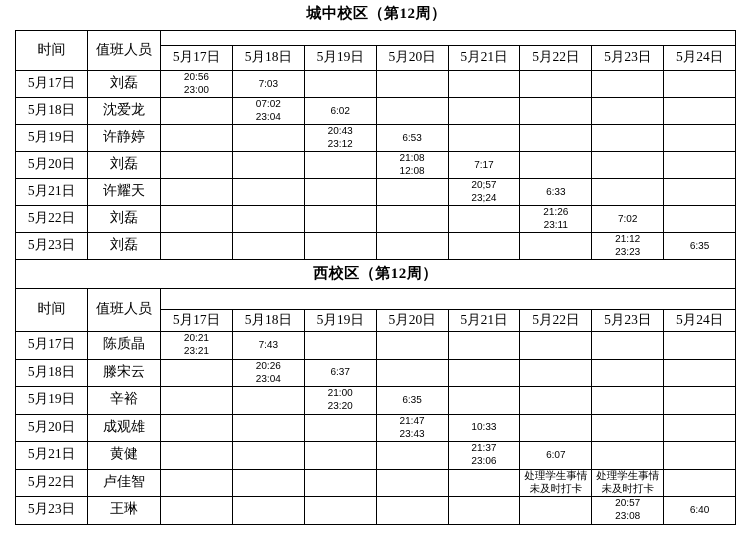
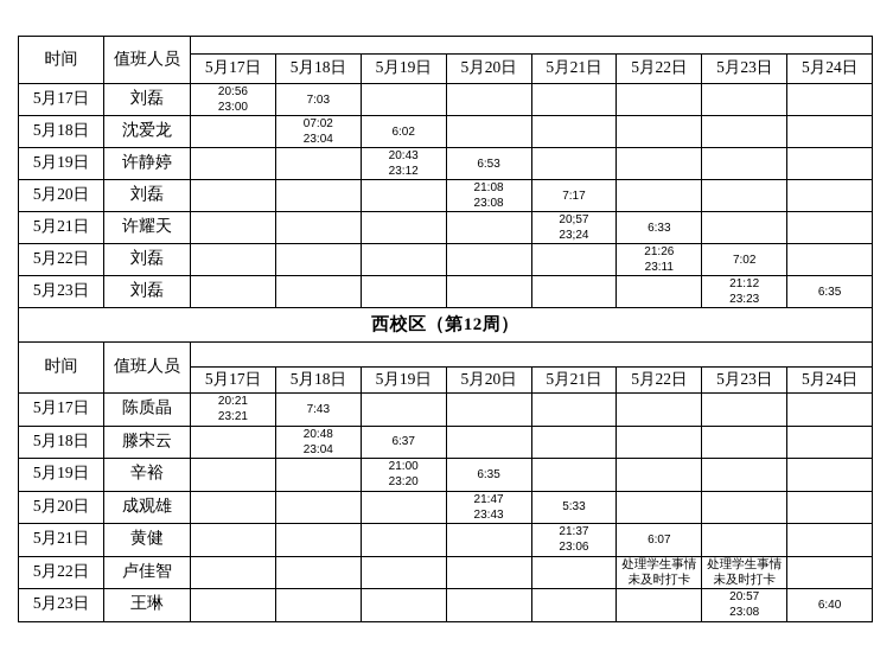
- 城中校区（第12周）
  时间	值班人员
  5月17日	5月18日	5月19日	5月20日	5月21日	5月22日	5月23日	5月24日
  5月17日	刘磊	20:56 23:00	7:03
  5月18日	沈爱龙		07:02 23:04	6:02
  5月19日	许静婷			20:43 23:12	6:53
- 5月20日	刘磊				21:08 12:08	7:17
+ 5月20日	刘磊				21:08 23:08	7:17
  5月21日	许耀天					20;57 23;24	6:33
  5月22日	刘磊						21:26 23:11	7:02
  5月23日	刘磊							21:12 23:23	6:35
  西校区（第12周）
  时间	值班人员
  5月17日	5月18日	5月19日	5月20日	5月21日	5月22日	5月23日	5月24日
  5月17日	陈质晶	20:21 23:21	7:43
- 5月18日	滕宋云		20:26 23:04	6:37
+ 5月18日	滕宋云		20:48 23:04	6:37
  5月19日	辛裕			21:00 23:20	6:35
- 5月20日	成观雄				21:47 23:43	10:33
+ 5月20日	成观雄				21:47 23:43	5:33
  5月21日	黄健					21:37 23:06	6:07
  5月22日	卢佳智						处理学生事情 未及时打卡	处理学生事情 未及时打卡
  5月23日	王琳							20:57 23:08	6:40
